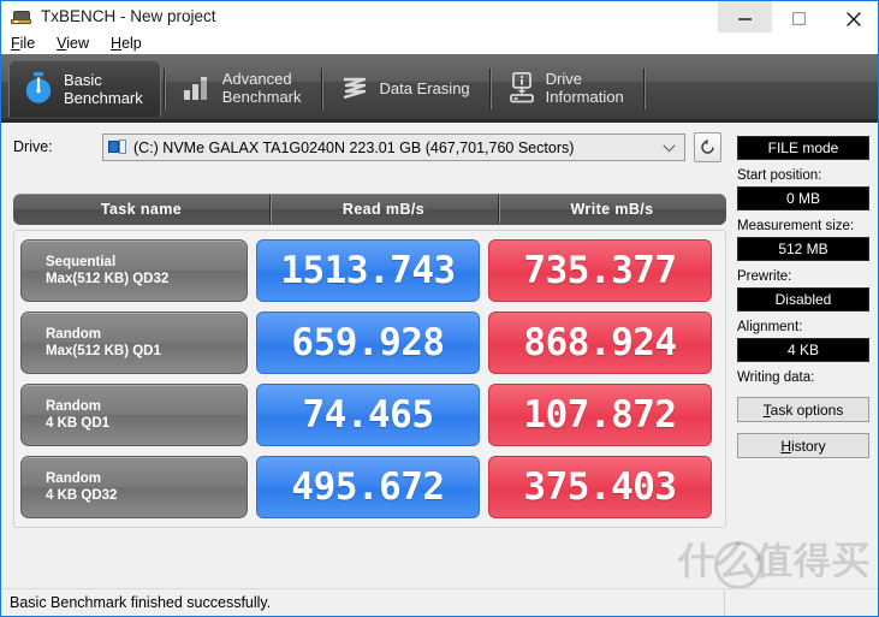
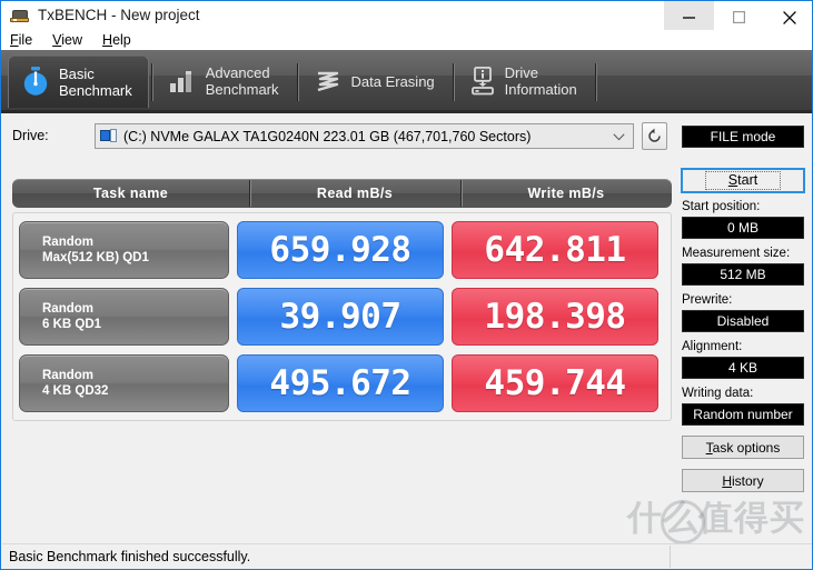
  TxBENCH - New project
  File
  View
  Help
  Basic
  Benchmark
  Advanced
  Benchmark
  Data Erasing
  Drive
  Information
  Drive:
  (C:) NVMe GALAX TA1G0240N 223.01 GB (467,701,760 Sectors)
  Task name
  Read mB/s
  Write mB/s
- Sequential
- Max(512 KB) QD32
- 1513.743
- 735.377
  Random
  Max(512 KB) QD1
  659.928
- 868.924
+ 642.811
  Random
- 4 KB QD1
+ 6 KB QD1
- 74.465
+ 39.907
- 107.872
+ 198.398
  Random
  4 KB QD32
  495.672
- 375.403
+ 459.744
  FILE mode
+ Start
  Start position:
  0 MB
  Measurement size:
  512 MB
  Prewrite:
  Disabled
  Alignment:
  4 KB
  Writing data:
+ Random number
  Task options
  History
  什么值得买
  Basic Benchmark finished successfully.
